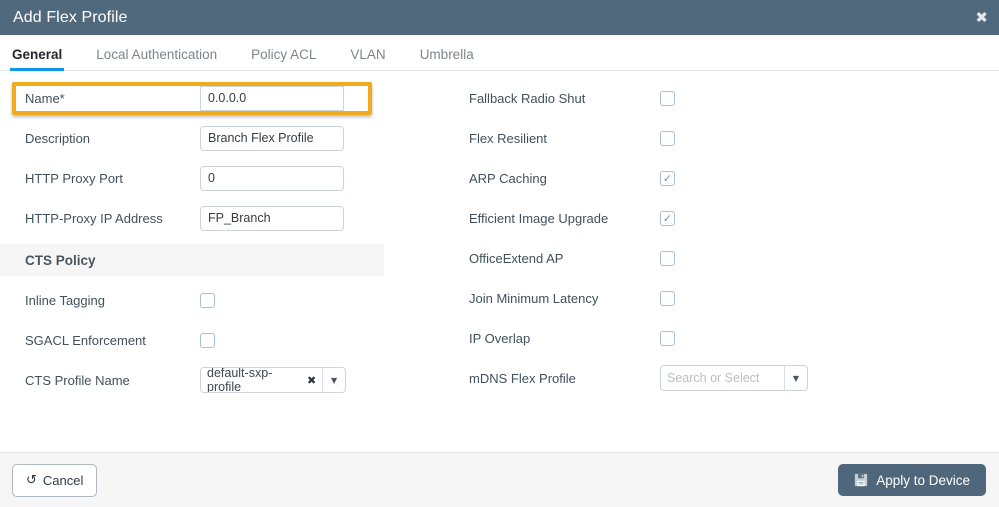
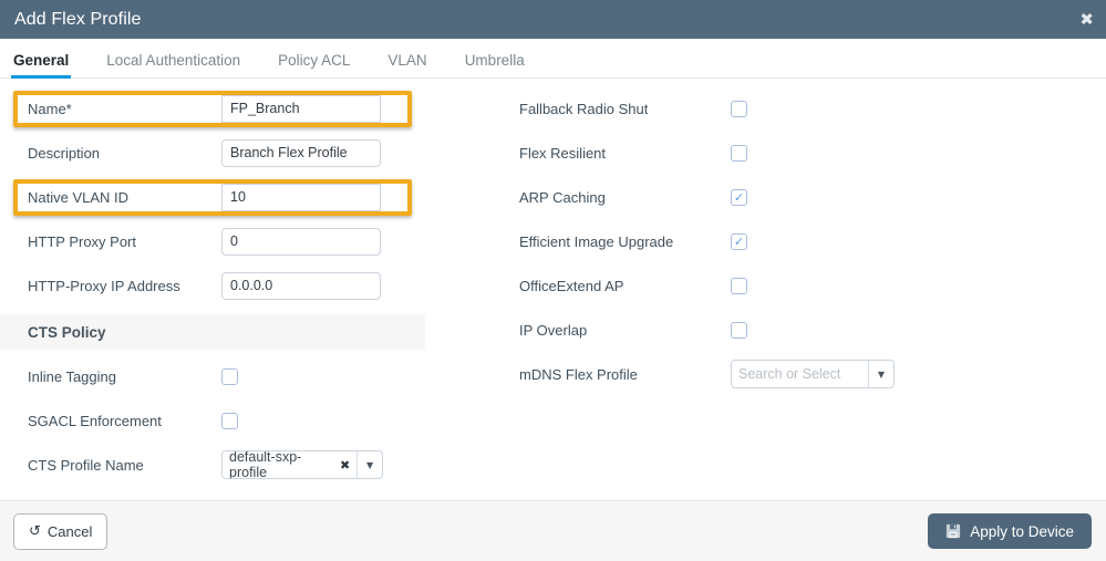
  Add Flex Profile
  ✖
  General
  Local Authentication
  Policy ACL
  VLAN
  Umbrella
  Name*
- 0.0.0.0
+ FP_Branch
  Description
  Branch Flex Profile
+ Native VLAN ID
+ 10
  HTTP Proxy Port
  0
  HTTP-Proxy IP Address
- FP_Branch
+ 0.0.0.0
  CTS Policy
  Inline Tagging
  SGACL Enforcement
  CTS Profile Name
  default-sxp-profile
  ✖
  ▼
  Fallback Radio Shut
  Flex Resilient
  ARP Caching
  ✓
  Efficient Image Upgrade
  ✓
  OfficeExtend AP
- Join Minimum Latency
  IP Overlap
  mDNS Flex Profile
  Search or Select
  ▼
  ↺
  Cancel
  Apply to Device
